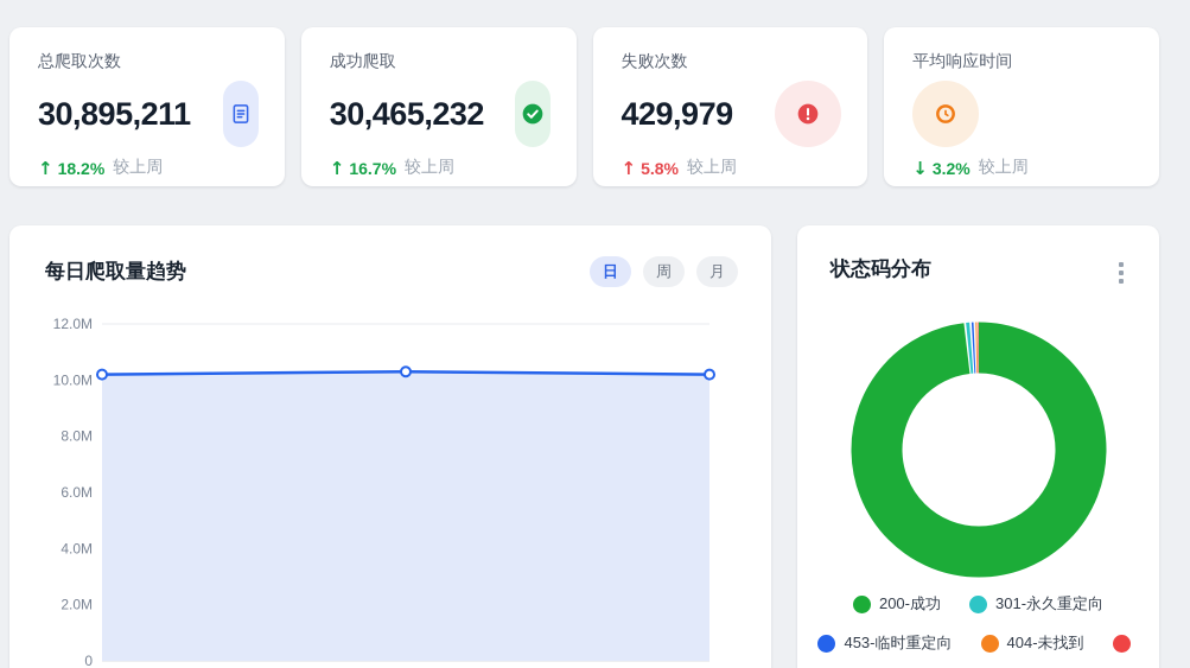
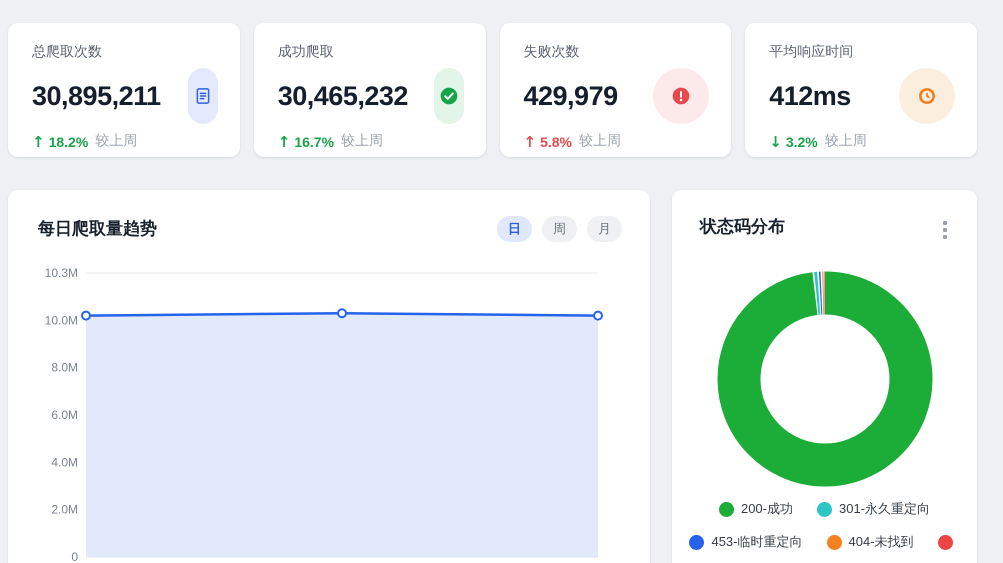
  总爬取次数
  30,895,211
  ↑
  18.2%
  较上周
  成功爬取
  30,465,232
  ↑
  16.7%
  较上周
  失败次数
  429,979
  ↑
  5.8%
  较上周
  平均响应时间
+ 412ms
  ↓
  3.2%
  较上周
- 12.0M
+ 10.3M
  10.0M
  8.0M
  6.0M
  4.0M
  2.0M
  0
  每日爬取量趋势
  日
  周
  月
  状态码分布
  200-成功
  301-永久重定向
  453-临时重定向
  404-未找到
